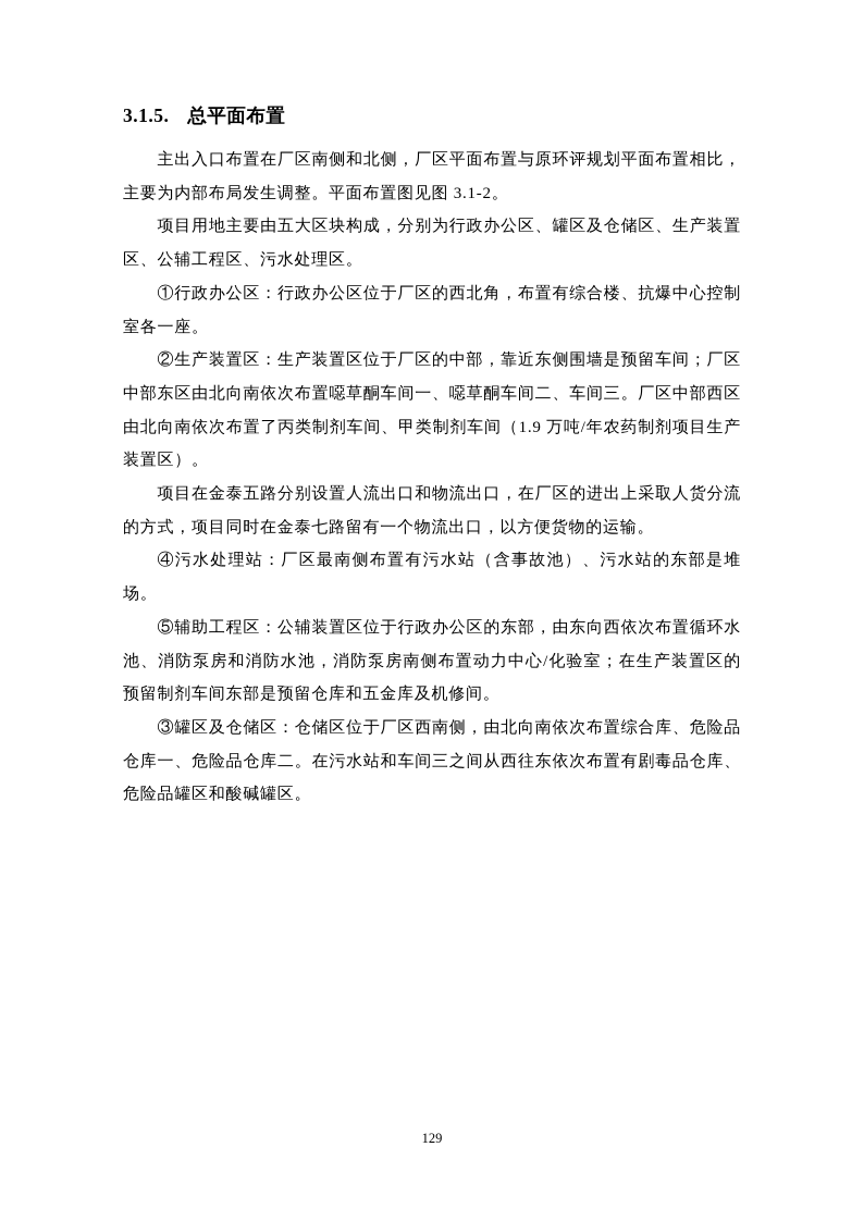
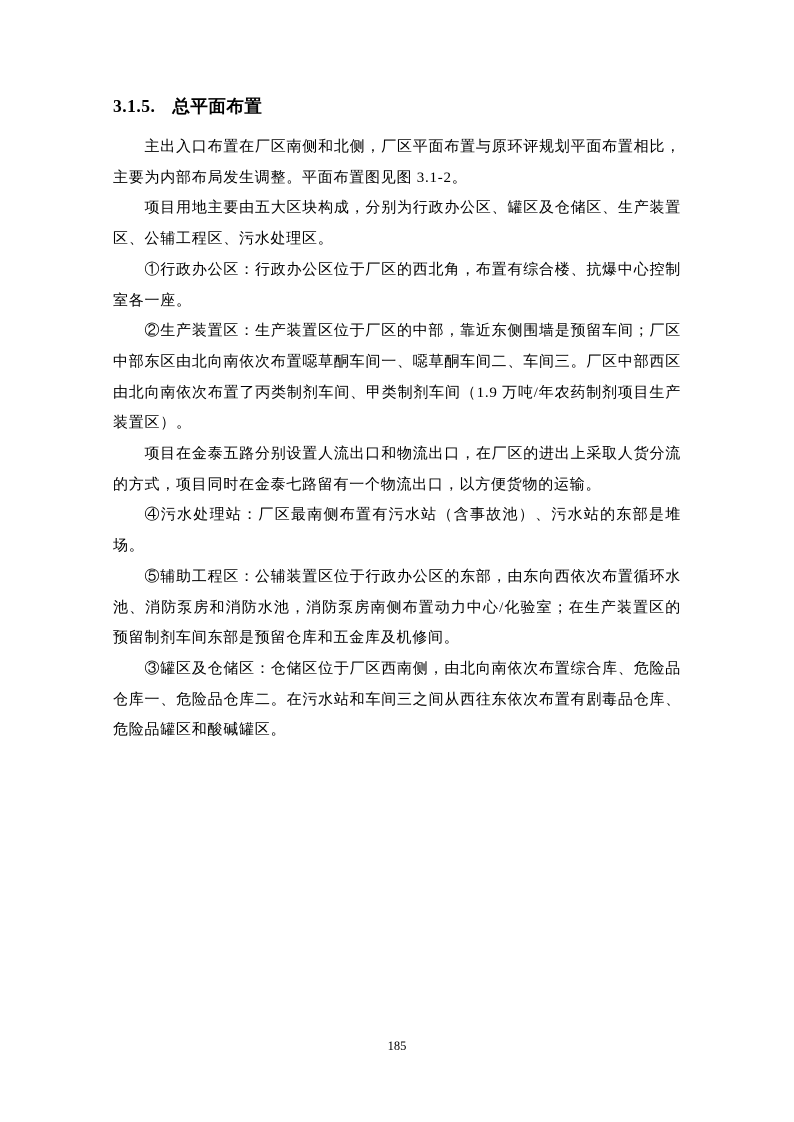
  3.1.5. 总平面布置
  主出入口布置在厂区南侧和北侧，厂区平面布置与原环评规划平面布置相比，主要为内部布局发生调整。平面布置图见图 3.1-2。
  项目用地主要由五大区块构成，分别为行政办公区、罐区及仓储区、生产装置区、公辅工程区、污水处理区。
  ①行政办公区：行政办公区位于厂区的西北角，布置有综合楼、抗爆中心控制室各一座。
  ②生产装置区：生产装置区位于厂区的中部，靠近东侧围墙是预留车间；厂区中部东区由北向南依次布置噁草酮车间一、噁草酮车间二、车间三。厂区中部西区由北向南依次布置了丙类制剂车间、甲类制剂车间（1.9 万吨/年农药制剂项目生产装置区）。
  项目在金泰五路分别设置人流出口和物流出口，在厂区的进出上采取人货分流的方式，项目同时在金泰七路留有一个物流出口，以方便货物的运输。
  ④污水处理站：厂区最南侧布置有污水站（含事故池）、污水站的东部是堆场。
  ⑤辅助工程区：公辅装置区位于行政办公区的东部，由东向西依次布置循环水池、消防泵房和消防水池，消防泵房南侧布置动力中心/化验室；在生产装置区的预留制剂车间东部是预留仓库和五金库及机修间。
  ③罐区及仓储区：仓储区位于厂区西南侧，由北向南依次布置综合库、危险品仓库一、危险品仓库二。在污水站和车间三之间从西往东依次布置有剧毒品仓库、危险品罐区和酸碱罐区。
- 129
+ 185
